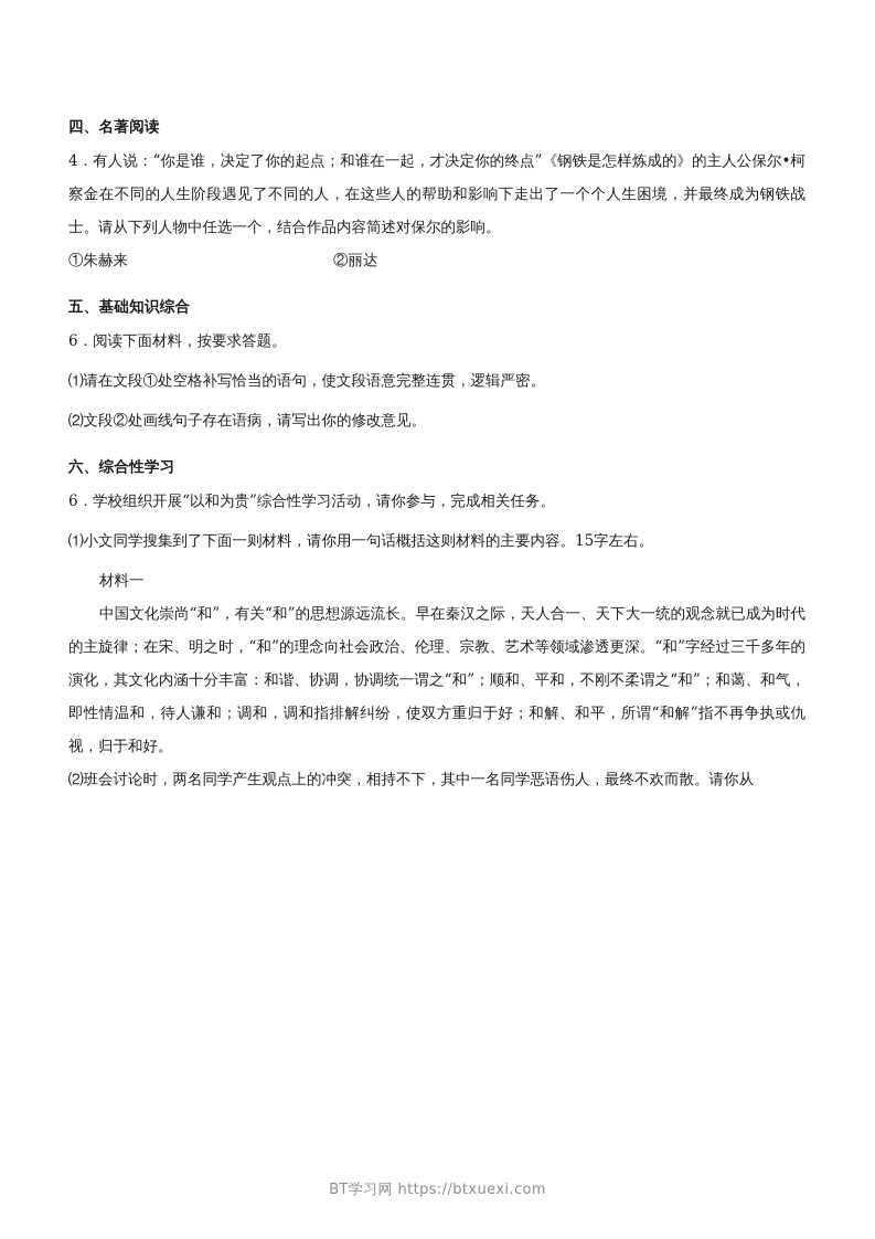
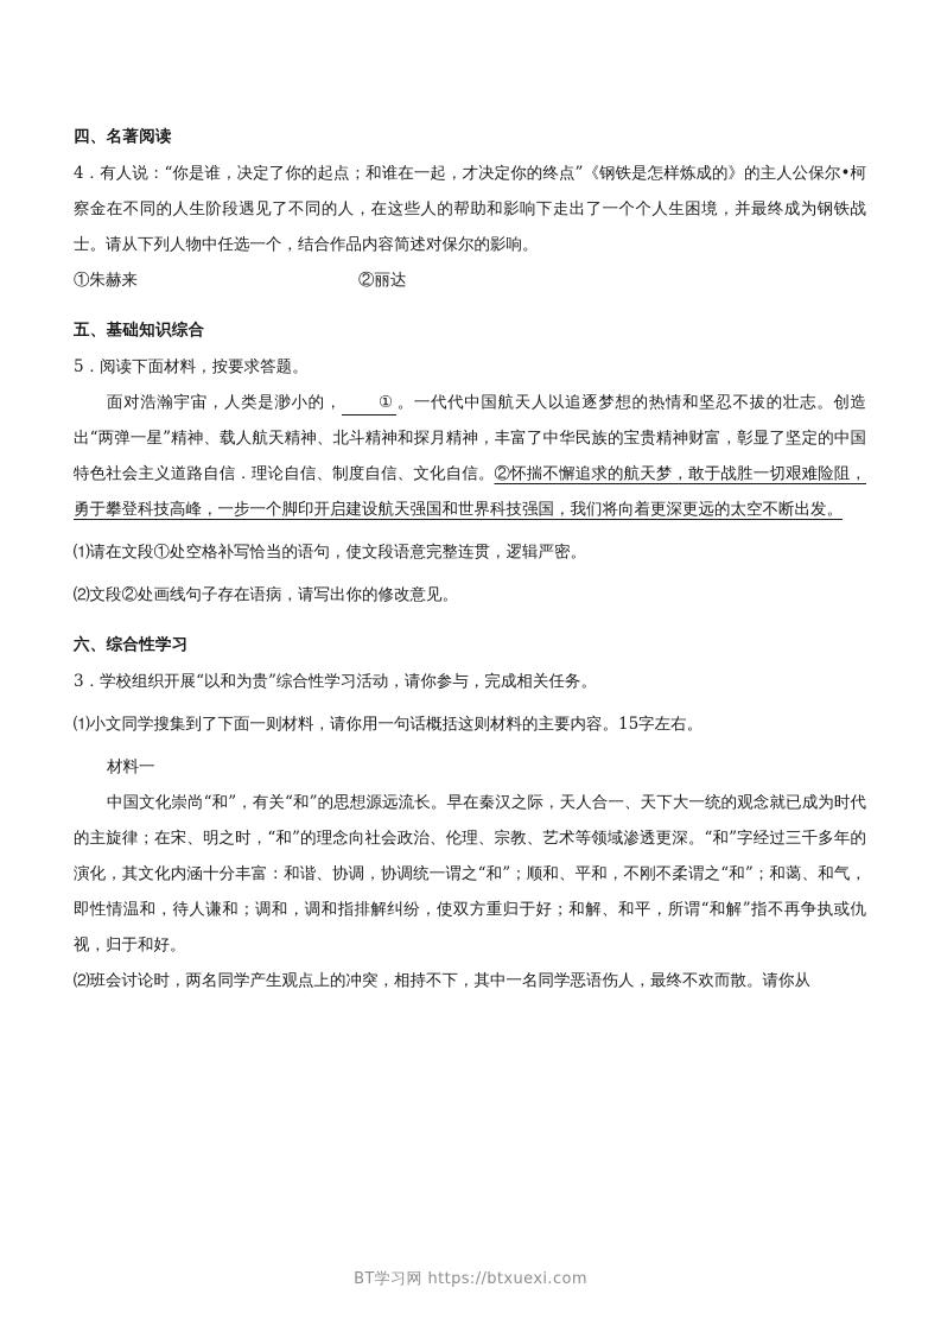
  四、名著阅读
  4．有人说：“你是谁，决定了你的起点；和谁在一起，才决定你的终点”《钢铁是怎样炼成的》的主人公保尔•柯察金在不同的人生阶段遇见了不同的人，在这些人的帮助和影响下走出了一个个人生困境，并最终成为钢铁战士。请从下列人物中任选一个，结合作品内容简述对保尔的影响。
  ①朱赫来
  ②丽达
  五、基础知识综合
- 6．阅读下面材料，按要求答题。
+ 5．阅读下面材料，按要求答题。
+ 面对浩瀚宇宙，人类是渺小的， ① 。一代代中国航天人以追逐梦想的热情和坚忍不拔的壮志。创造出“两弹一星”精神、载人航天精神、北斗精神和探月精神，丰富了中华民族的宝贵精神财富，彰显了坚定的中国特色社会主义道路自信．理论自信、制度自信、文化自信。②怀揣不懈追求的航天梦，敢于战胜一切艰难险阻，勇于攀登科技高峰，一步一个脚印开启建设航天强国和世界科技强国，我们将向着更深更远的太空不断出发。
  ⑴请在文段①处空格补写恰当的语句，使文段语意完整连贯，逻辑严密。
  ⑵文段②处画线句子存在语病，请写出你的修改意见。
  六、综合性学习
- 6．学校组织开展“以和为贵”综合性学习活动，请你参与，完成相关任务。
+ 3．学校组织开展“以和为贵”综合性学习活动，请你参与，完成相关任务。
  ⑴小文同学搜集到了下面一则材料，请你用一句话概括这则材料的主要内容。15字左右。
  材料一
  中国文化崇尚“和”，有关“和”的思想源远流长。早在秦汉之际，天人合一、天下大一统的观念就已成为时代的主旋律；在宋、明之时，“和”的理念向社会政治、伦理、宗教、艺术等领域渗透更深。“和”字经过三千多年的演化，其文化内涵十分丰富：和谐、协调，协调统一谓之“和”；顺和、平和，不刚不柔谓之“和”；和蔼、和气，即性情温和，待人谦和；调和，调和指排解纠纷，使双方重归于好；和解、和平，所谓“和解”指不再争执或仇视，归于和好。
  ⑵班会讨论时，两名同学产生观点上的冲突，相持不下，其中一名同学恶语伤人，最终不欢而散。请你从
  BT学习网 https://btxuexi.com
